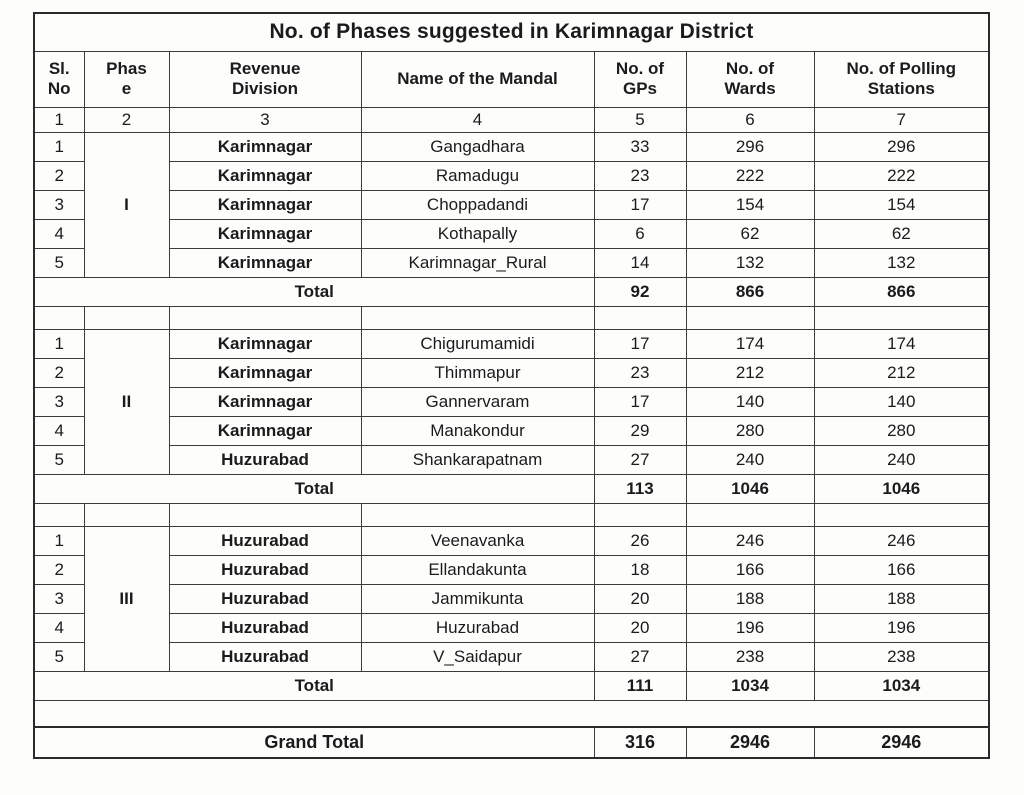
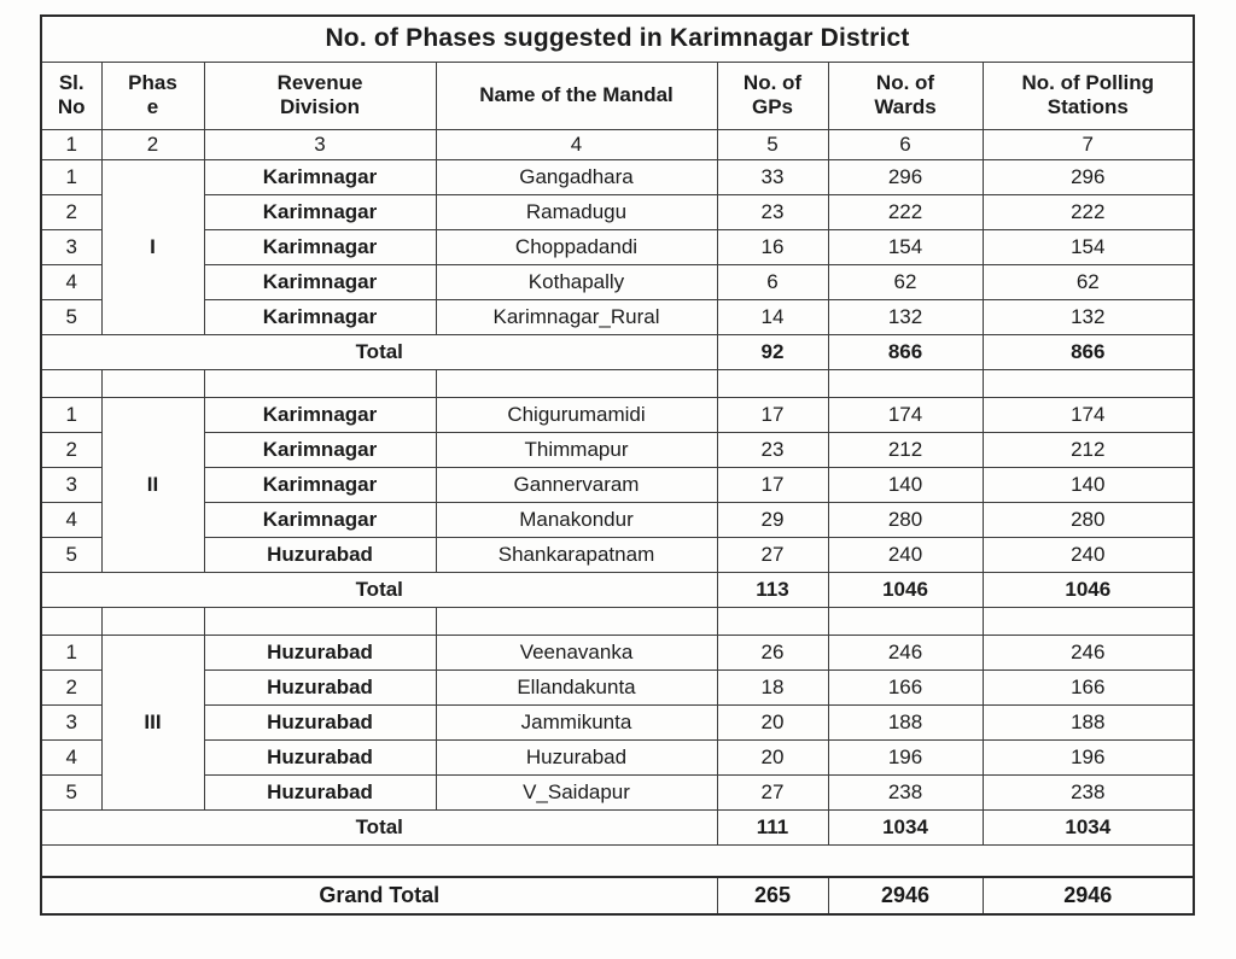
  No. of Phases suggested in Karimnagar District
  Sl. No	Phas e	Revenue Division	Name of the Mandal	No. of GPs	No. of Wards	No. of Polling Stations
  1	2	3	4	5	6	7
  1	I	Karimnagar	Gangadhara	33	296	296
  2	Karimnagar	Ramadugu	23	222	222
- 3	Karimnagar	Choppadandi	17	154	154
+ 3	Karimnagar	Choppadandi	16	154	154
  4	Karimnagar	Kothapally	6	62	62
  5	Karimnagar	Karimnagar_Rural	14	132	132
  Total	92	866	866
  1	II	Karimnagar	Chigurumamidi	17	174	174
  2	Karimnagar	Thimmapur	23	212	212
  3	Karimnagar	Gannervaram	17	140	140
  4	Karimnagar	Manakondur	29	280	280
  5	Huzurabad	Shankarapatnam	27	240	240
  Total	113	1046	1046
  1	III	Huzurabad	Veenavanka	26	246	246
  2	Huzurabad	Ellandakunta	18	166	166
  3	Huzurabad	Jammikunta	20	188	188
  4	Huzurabad	Huzurabad	20	196	196
  5	Huzurabad	V_Saidapur	27	238	238
  Total	111	1034	1034
- Grand Total	316	2946	2946
+ Grand Total	265	2946	2946
